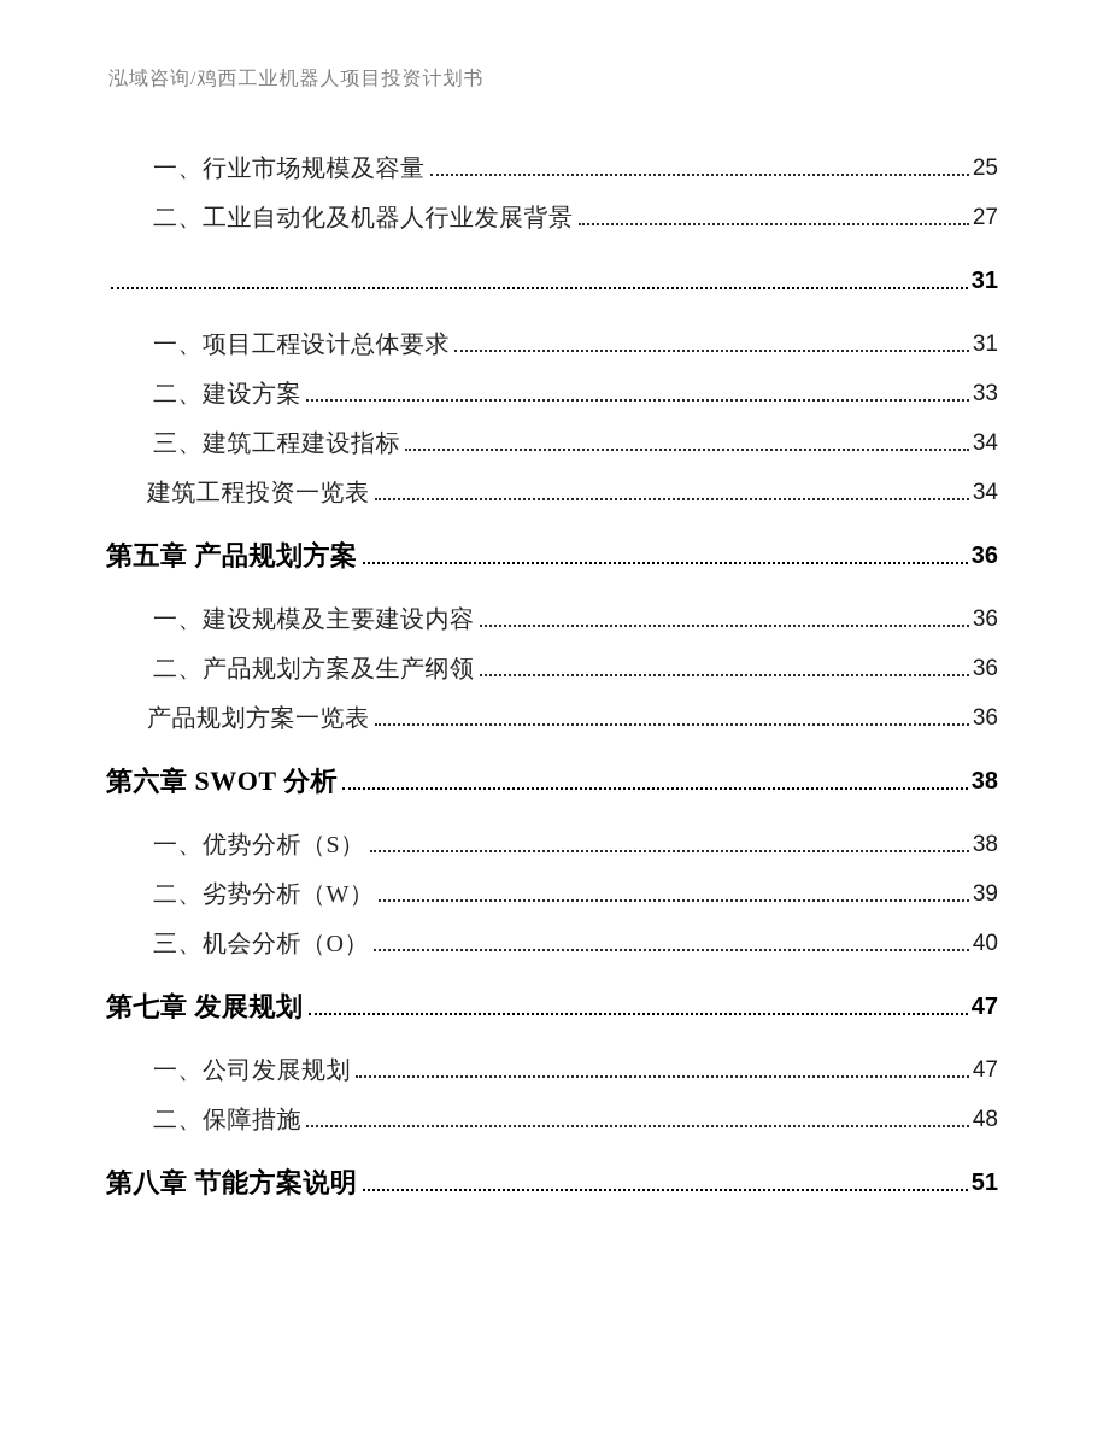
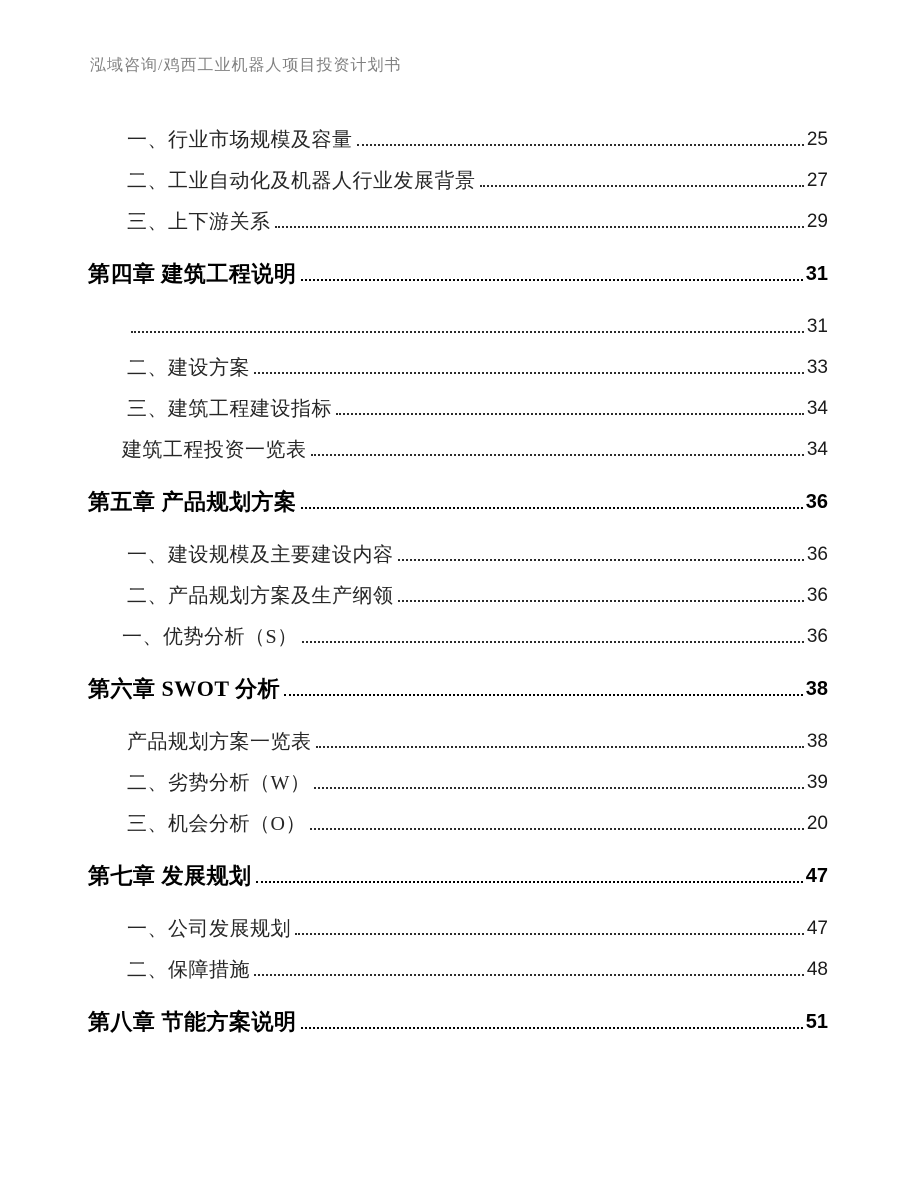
  泓域咨询/鸡西工业机器人项目投资计划书
  一、行业市场规模及容量
  25
  二、工业自动化及机器人行业发展背景
  27
+ 三、上下游关系
+ 29
+ 第四章 建筑工程说明
  31
- 一、项目工程设计总体要求
  31
  二、建设方案
  33
  三、建筑工程建设指标
  34
  建筑工程投资一览表
  34
  第五章 产品规划方案
  36
  一、建设规模及主要建设内容
  36
  二、产品规划方案及生产纲领
  36
- 产品规划方案一览表
+ 一、优势分析（S）
  36
  第六章 SWOT 分析
  38
- 一、优势分析（S）
+ 产品规划方案一览表
  38
  二、劣势分析（W）
  39
  三、机会分析（O）
- 40
+ 20
  第七章 发展规划
  47
  一、公司发展规划
  47
  二、保障措施
  48
  第八章 节能方案说明
  51
